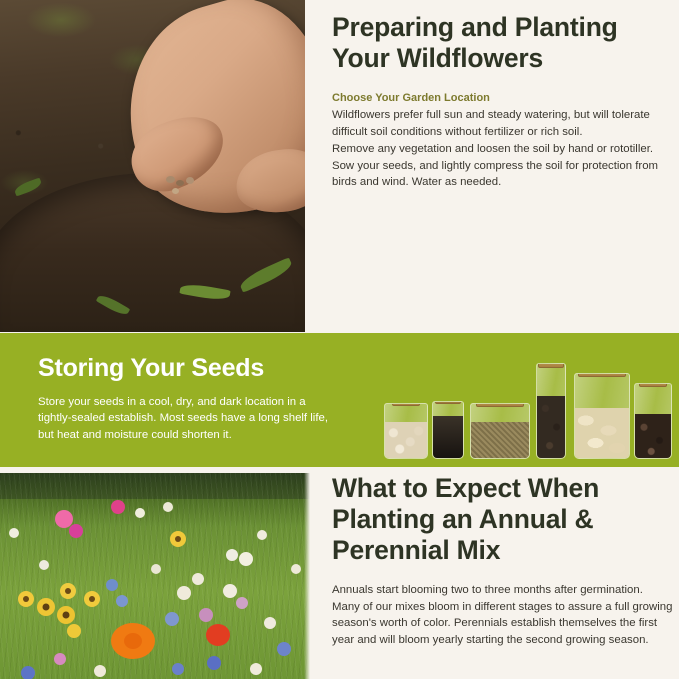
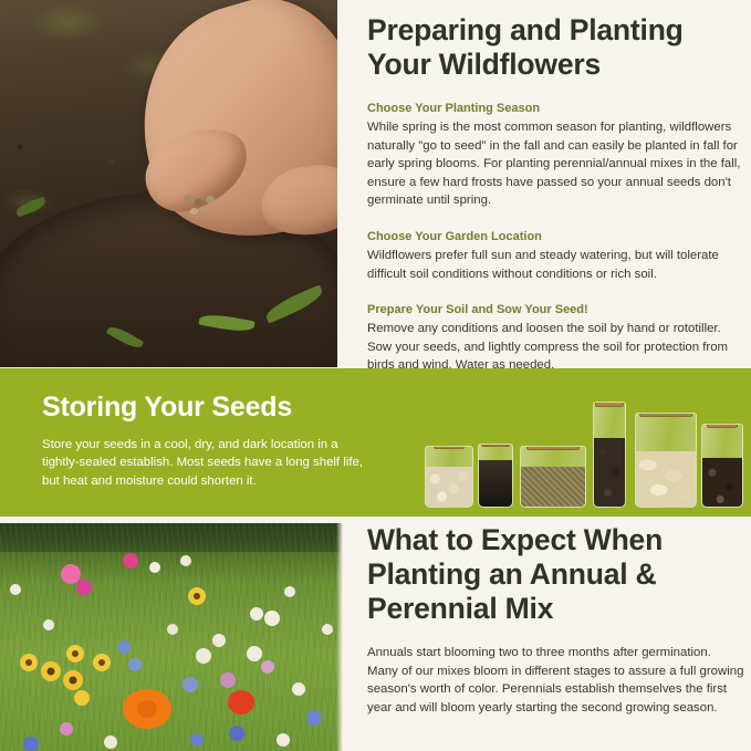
  Preparing and Planting Your Wildflowers
+ Choose Your Planting Season
+ While spring is the most common season for planting, wildflowers naturally "go to seed" in the fall and can easily be planted in fall for early spring blooms. For planting perennial/annual mixes in the fall, ensure a few hard frosts have passed so your annual seeds don't germinate until spring.
  Choose Your Garden Location
- Wildflowers prefer full sun and steady watering, but will tolerate difficult soil conditions without fertilizer or rich soil.
+ Wildflowers prefer full sun and steady watering, but will tolerate difficult soil conditions without conditions or rich soil.
+ Prepare Your Soil and Sow Your Seed!
- Remove any vegetation and loosen the soil by hand or rototiller. Sow your seeds, and lightly compress the soil for protection from birds and wind. Water as needed.
+ Remove any conditions and loosen the soil by hand or rototiller. Sow your seeds, and lightly compress the soil for protection from birds and wind. Water as needed.
  Storing Your Seeds
  Store your seeds in a cool, dry, and dark location in a tightly-sealed establish. Most seeds have a long shelf life, but heat and moisture could shorten it.
  What to Expect When Planting an Annual & Perennial Mix
  Annuals start blooming two to three months after germination. Many of our mixes bloom in different stages to assure a full growing season's worth of color. Perennials establish themselves the first year and will bloom yearly starting the second growing season.
